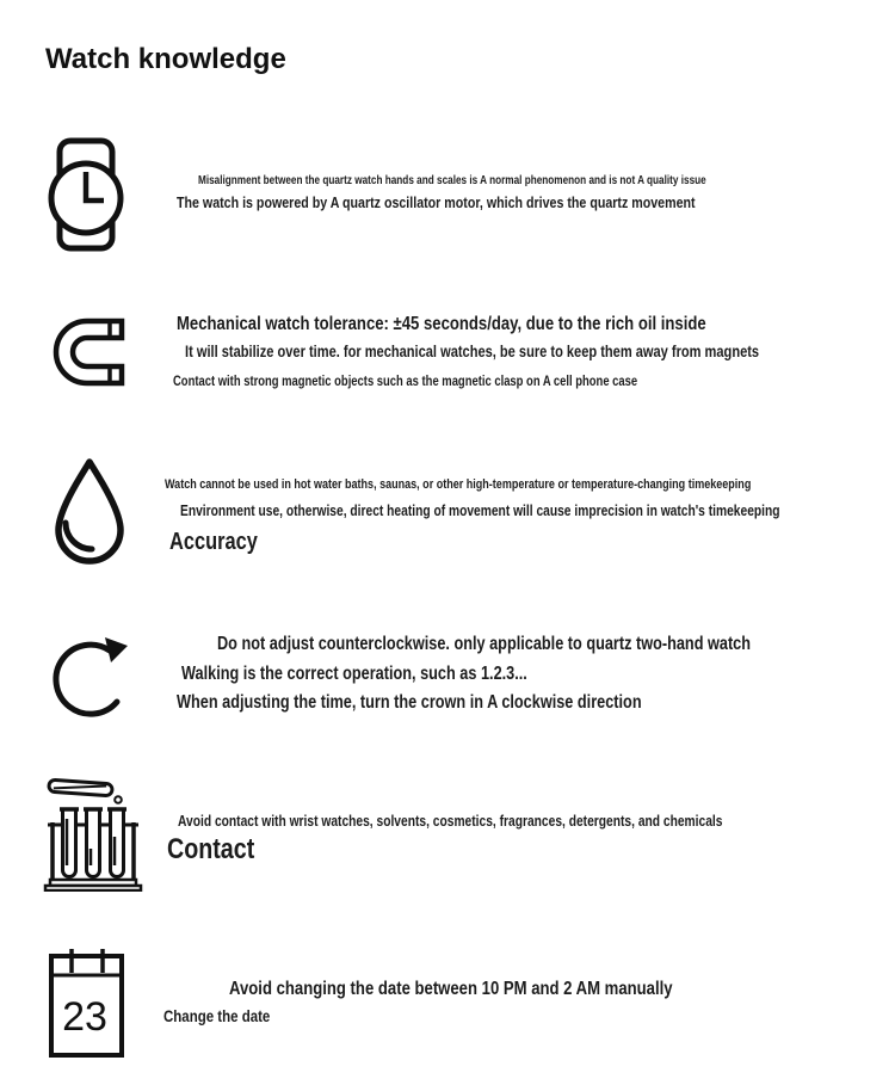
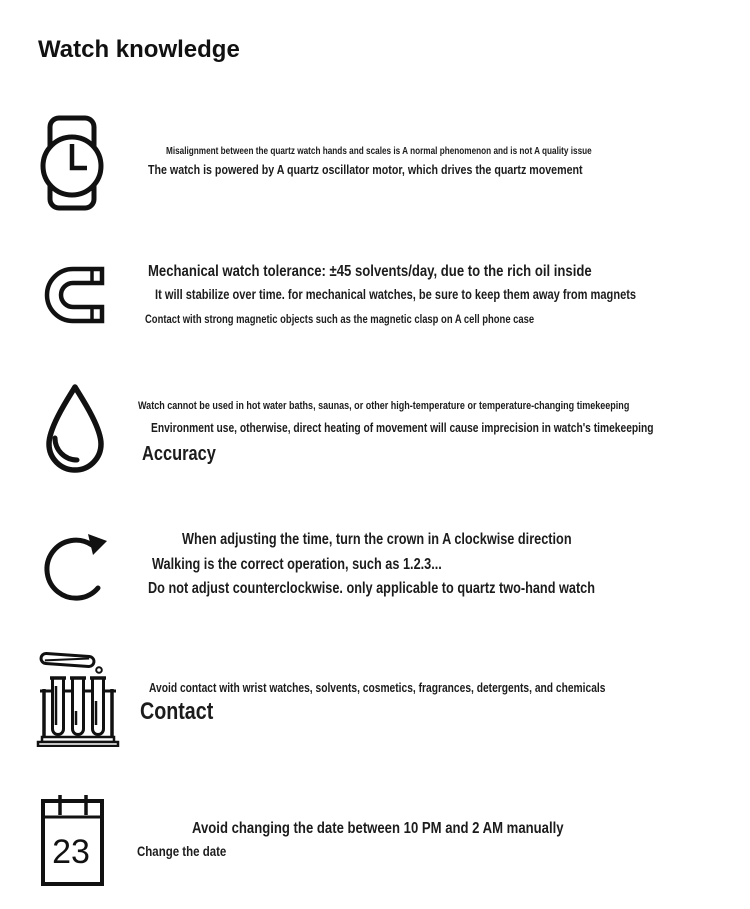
  Watch knowledge
  Misalignment between the quartz watch hands and scales is A normal phenomenon and is not A quality issue
  The watch is powered by A quartz oscillator motor, which drives the quartz movement
- Mechanical watch tolerance: ±45 seconds/day, due to the rich oil inside
+ Mechanical watch tolerance: ±45 solvents/day, due to the rich oil inside
  It will stabilize over time. for mechanical watches, be sure to keep them away from magnets
  Contact with strong magnetic objects such as the magnetic clasp on A cell phone case
  Watch cannot be used in hot water baths, saunas, or other high-temperature or temperature-changing timekeeping
  Environment use, otherwise, direct heating of movement will cause imprecision in watch's timekeeping
  Accuracy
- Do not adjust counterclockwise. only applicable to quartz two-hand watch
+ When adjusting the time, turn the crown in A clockwise direction
  Walking is the correct operation, such as 1.2.3...
- When adjusting the time, turn the crown in A clockwise direction
+ Do not adjust counterclockwise. only applicable to quartz two-hand watch
  Avoid contact with wrist watches, solvents, cosmetics, fragrances, detergents, and chemicals
  Contact
  23
  Avoid changing the date between 10 PM and 2 AM manually
  Change the date
